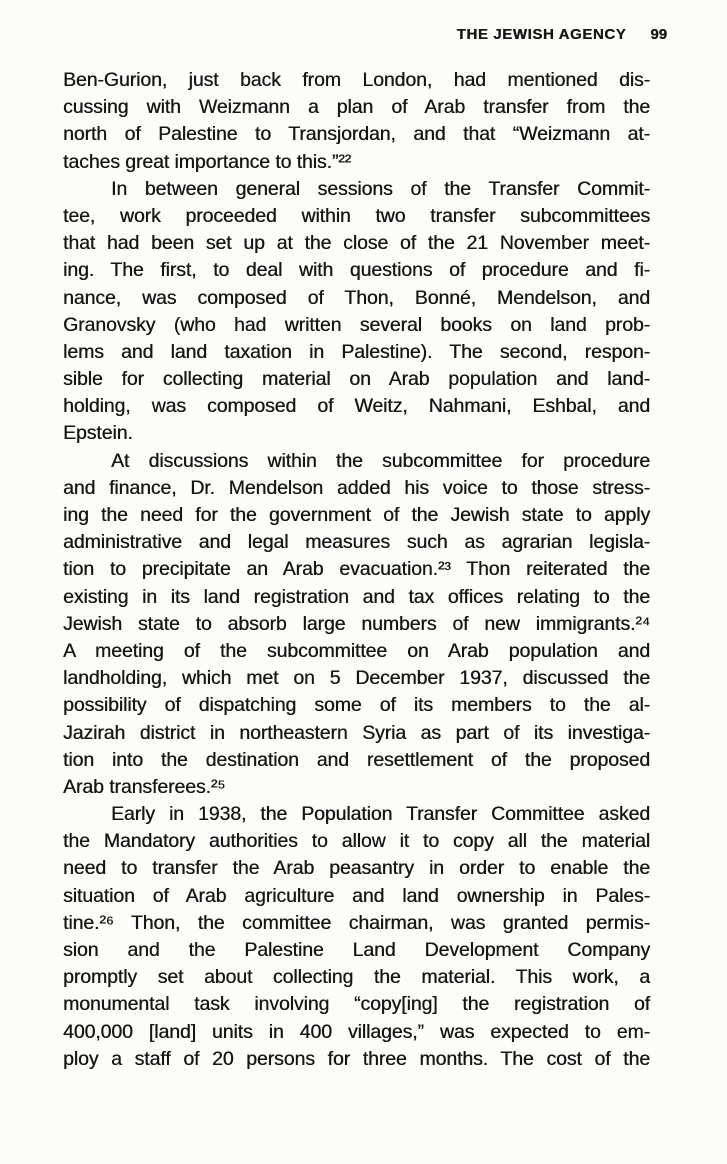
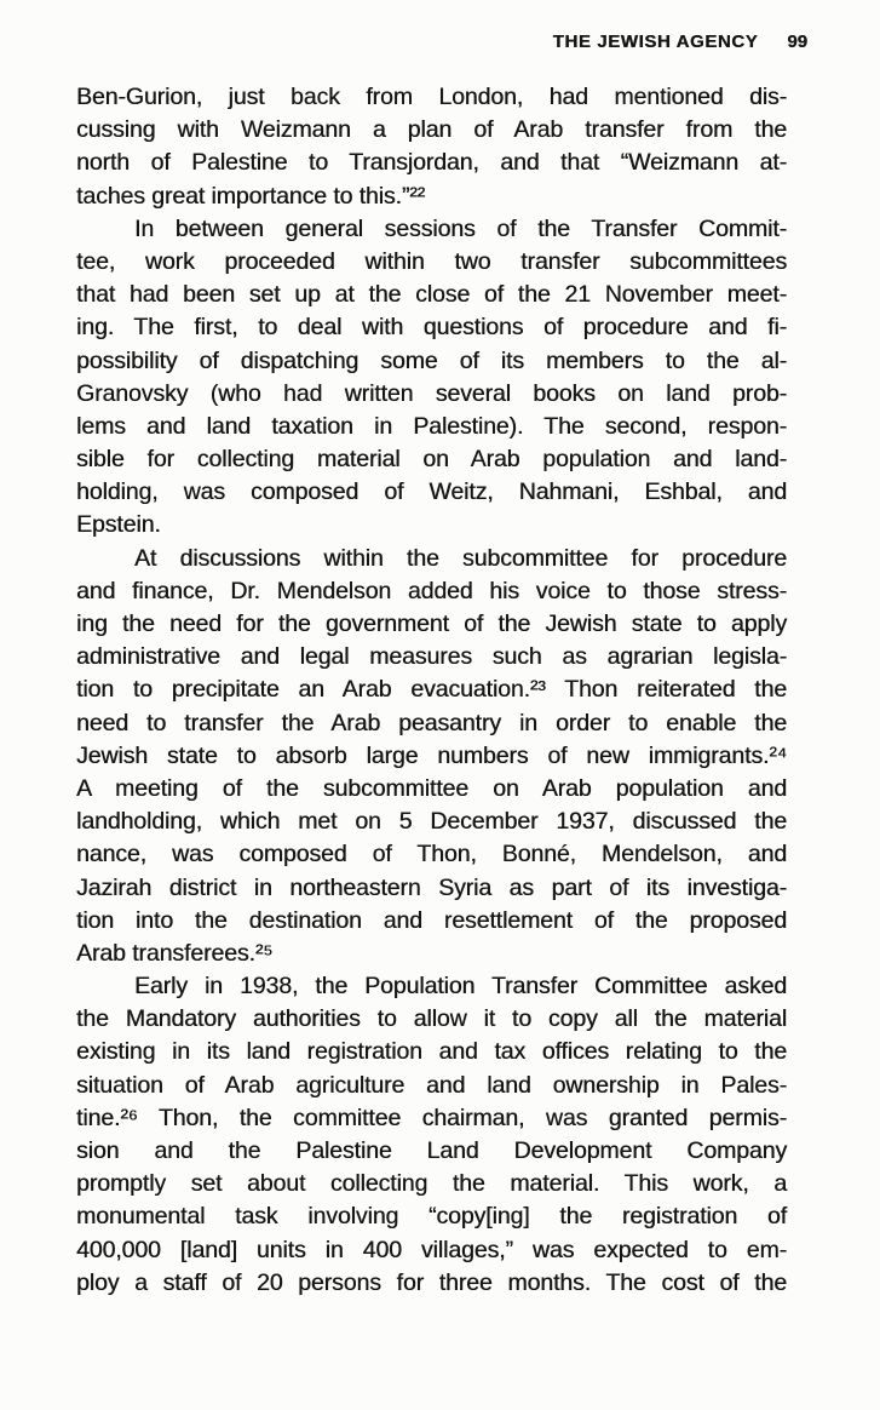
  THE JEWISH AGENCY 99
  Ben-Gurion, just back from London, had mentioned dis-
  cussing with Weizmann a plan of Arab transfer from the
  north of Palestine to Transjordan, and that “Weizmann at-
  taches great importance to this.”²²
  In between general sessions of the Transfer Commit-
  tee, work proceeded within two transfer subcommittees
  that had been set up at the close of the 21 November meet-
  ing. The first, to deal with questions of procedure and fi-
- nance, was composed of Thon, Bonné, Mendelson, and
+ possibility of dispatching some of its members to the al-
  Granovsky (who had written several books on land prob-
  lems and land taxation in Palestine). The second, respon-
  sible for collecting material on Arab population and land-
  holding, was composed of Weitz, Nahmani, Eshbal, and
  Epstein.
  At discussions within the subcommittee for procedure
  and finance, Dr. Mendelson added his voice to those stress-
  ing the need for the government of the Jewish state to apply
  administrative and legal measures such as agrarian legisla-
  tion to precipitate an Arab evacuation.²³ Thon reiterated the
- existing in its land registration and tax offices relating to the
+ need to transfer the Arab peasantry in order to enable the
  Jewish state to absorb large numbers of new immigrants.²⁴
  A meeting of the subcommittee on Arab population and
  landholding, which met on 5 December 1937, discussed the
- possibility of dispatching some of its members to the al-
+ nance, was composed of Thon, Bonné, Mendelson, and
  Jazirah district in northeastern Syria as part of its investiga-
  tion into the destination and resettlement of the proposed
  Arab transferees.²⁵
  Early in 1938, the Population Transfer Committee asked
  the Mandatory authorities to allow it to copy all the material
- need to transfer the Arab peasantry in order to enable the
+ existing in its land registration and tax offices relating to the
  situation of Arab agriculture and land ownership in Pales-
  tine.²⁶ Thon, the committee chairman, was granted permis-
  sion and the Palestine Land Development Company
  promptly set about collecting the material. This work, a
  monumental task involving “copy[ing] the registration of
  400,000 [land] units in 400 villages,” was expected to em-
  ploy a staff of 20 persons for three months. The cost of the
